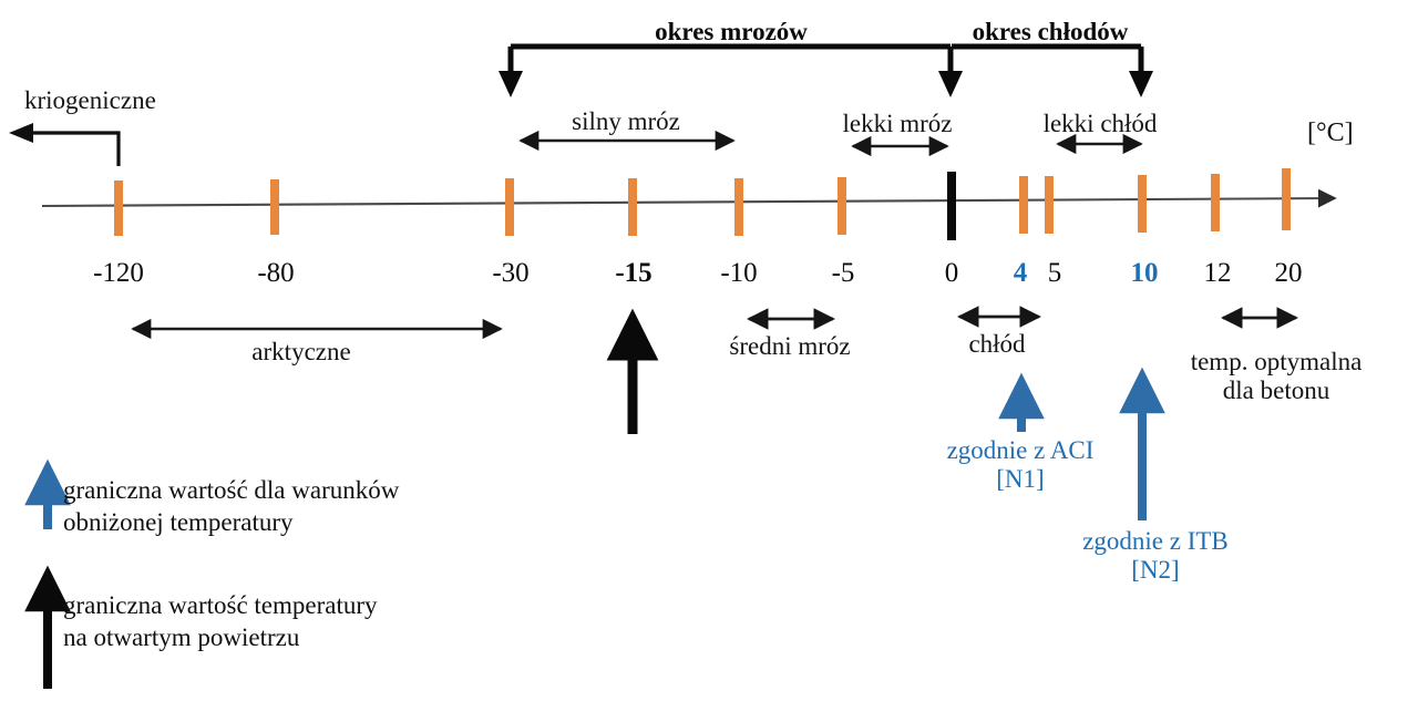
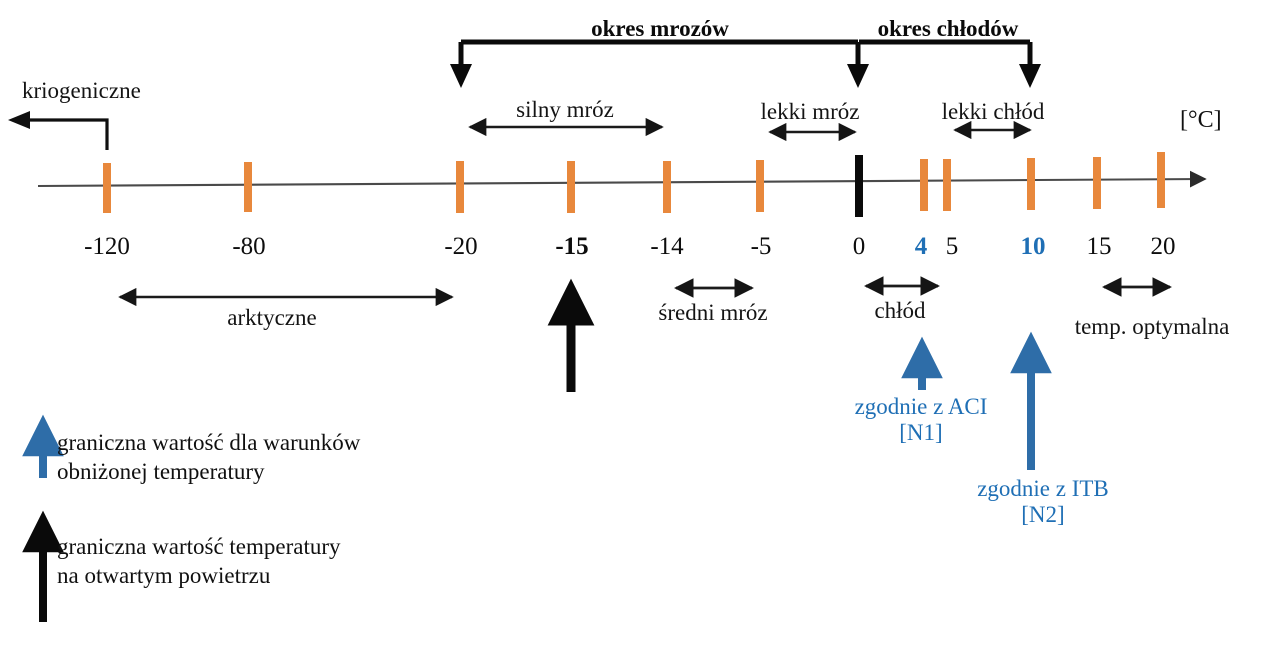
  [°C]
  kriogeniczne
  okres mrozów
  okres chłodów
  silny mróz
  lekki mróz
  lekki chłód
  -120
  -80
- -30
+ -20
  -15
- -10
+ -14
  -5
  0
  4
  5
  10
- 12
+ 15
  20
  arktyczne
  średni mróz
  chłód
  temp. optymalna
- dla betonu
  zgodnie z ACI
  [N1]
  zgodnie z ITB
  [N2]
  graniczna wartość dla warunków
  obniżonej temperatury
  graniczna wartość temperatury
  na otwartym powietrzu
